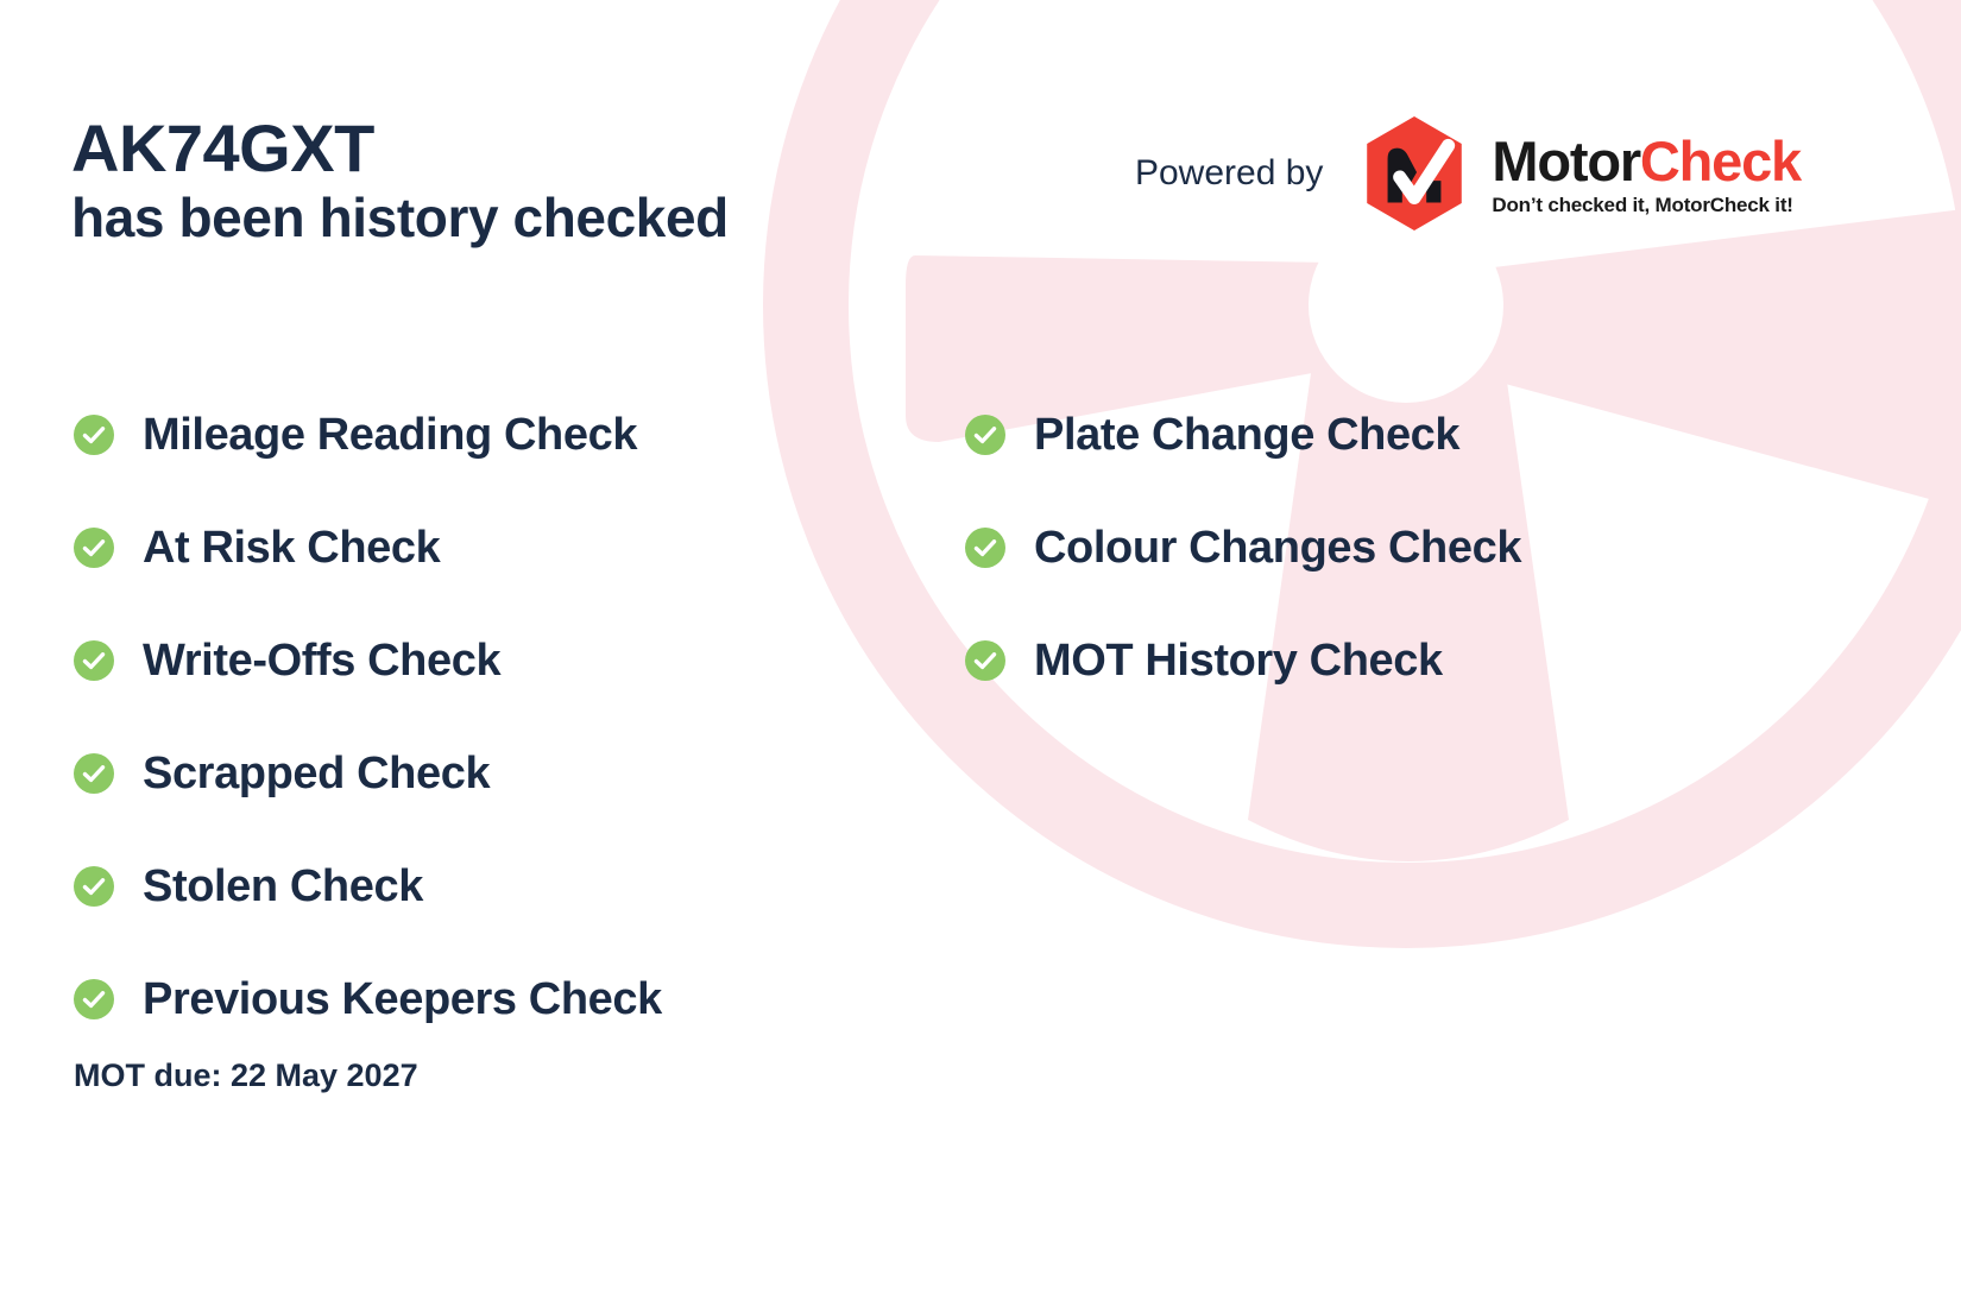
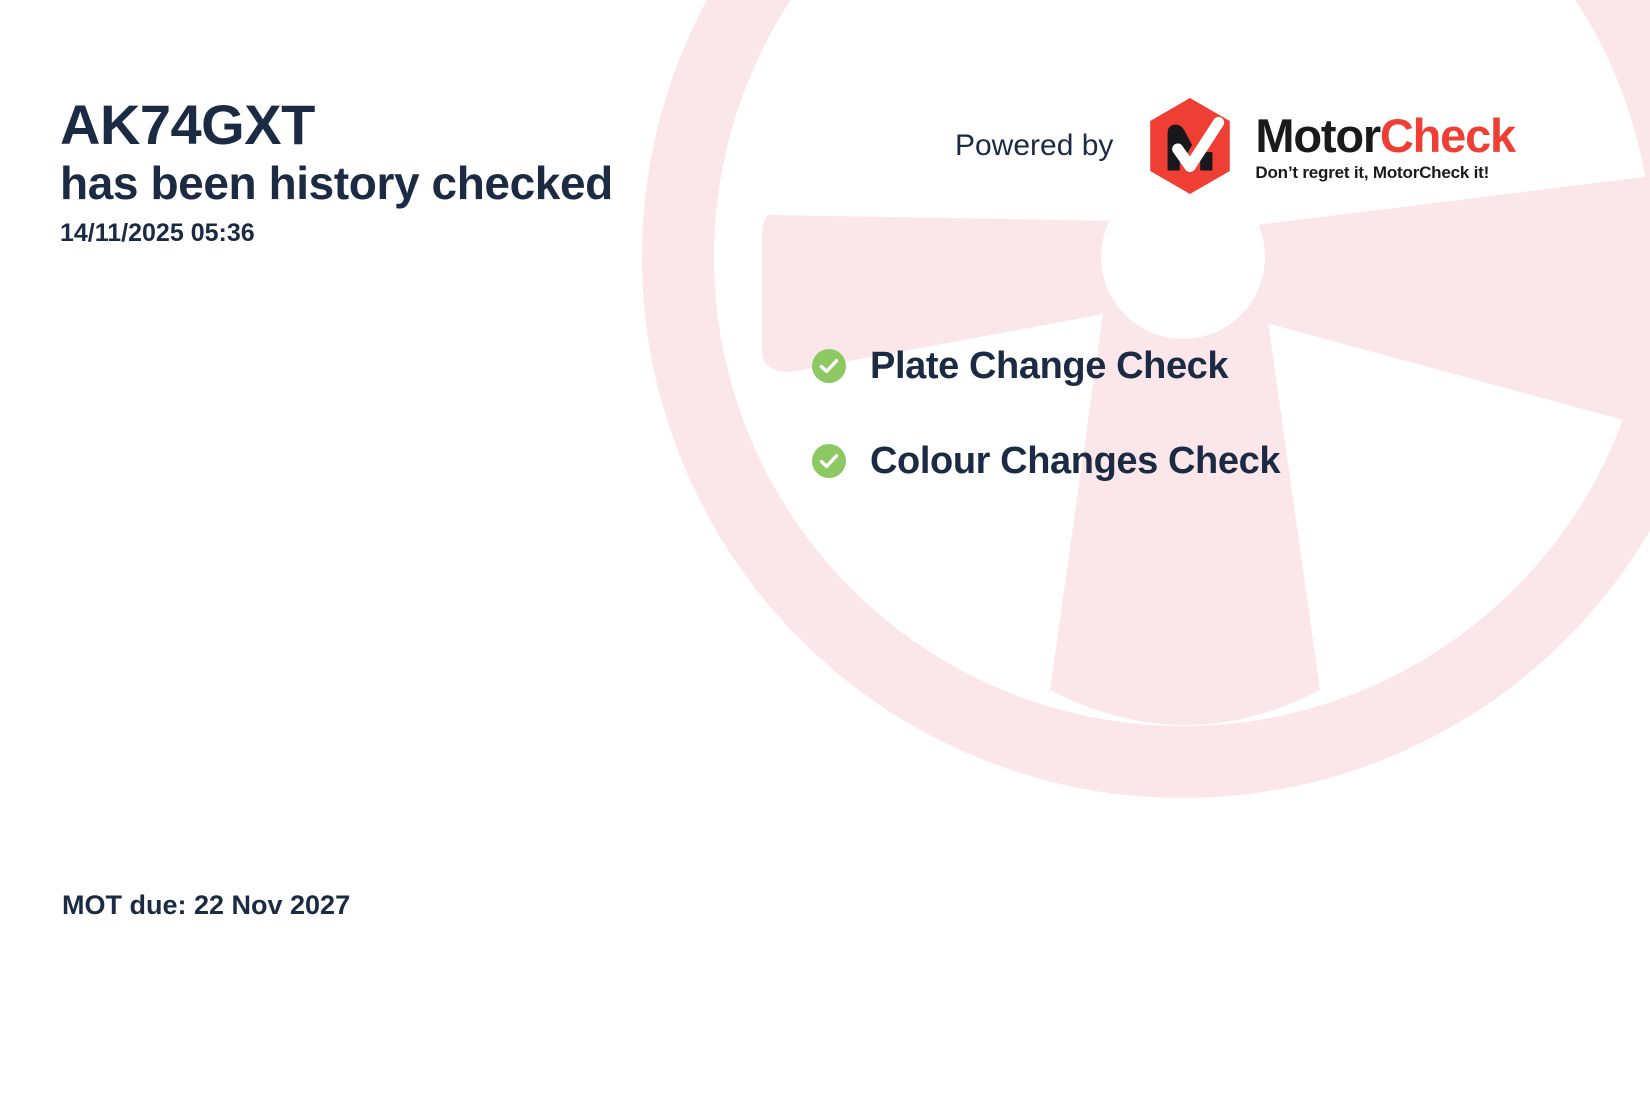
  AK74GXT
  has been history checked
+ 14/11/2025 05:36
  Powered by
  Motor
  Check
- Don’t checked it, MotorCheck it!
+ Don’t regret it, MotorCheck it!
- Mileage Reading Check
- At Risk Check
- Write-Offs Check
- Scrapped Check
- Stolen Check
- Previous Keepers Check
  Plate Change Check
  Colour Changes Check
- MOT History Check
- MOT due: 22 May 2027
+ MOT due: 22 Nov 2027
